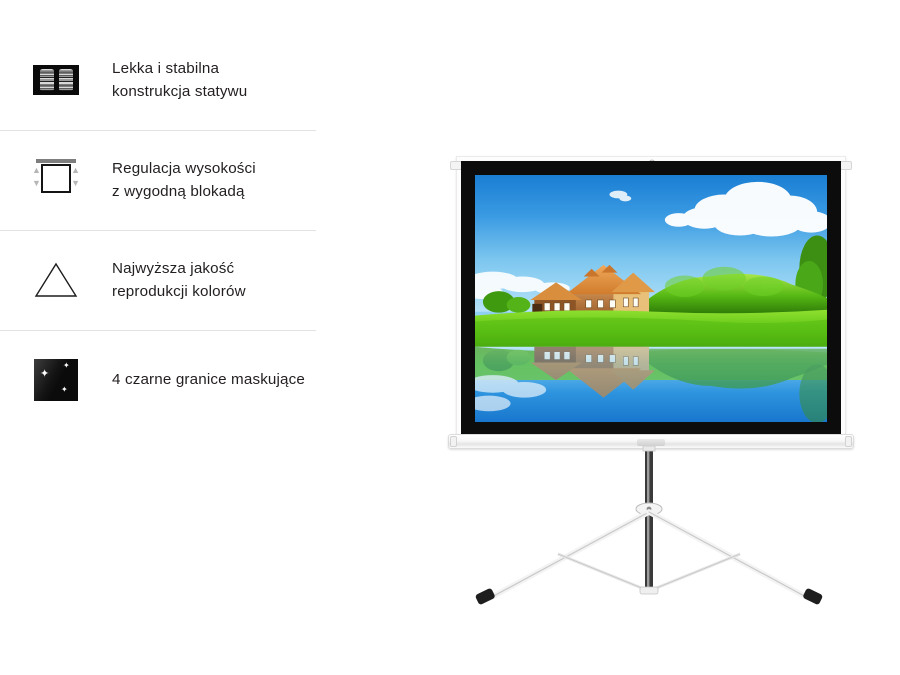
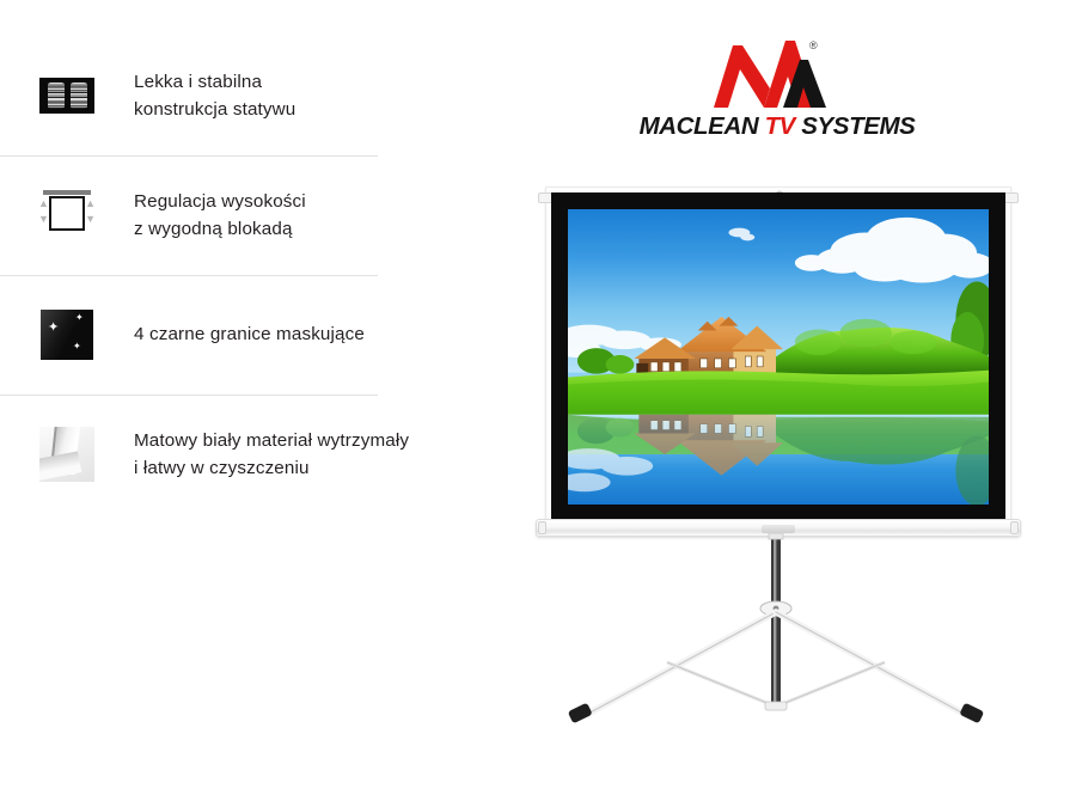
  Lekka i stabilna
  konstrukcja statywu
  ▲
  ▼
  ▲
  ▼
  Regulacja wysokości
  z wygodną blokadą
- Najwyższa jakość
- reprodukcji kolorów
  ✦
  ✦
  ✦
  4 czarne granice maskujące
+ Matowy biały materiał wytrzymały
+ i łatwy w czyszczeniu
+ ®
+ MACLEAN TV SYSTEMS
